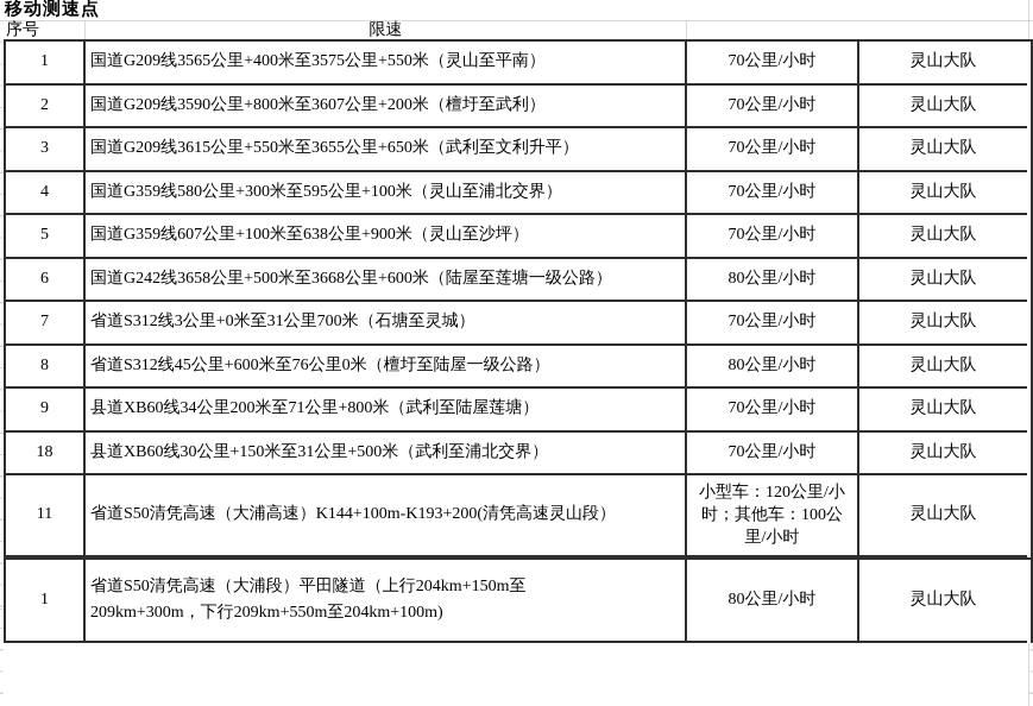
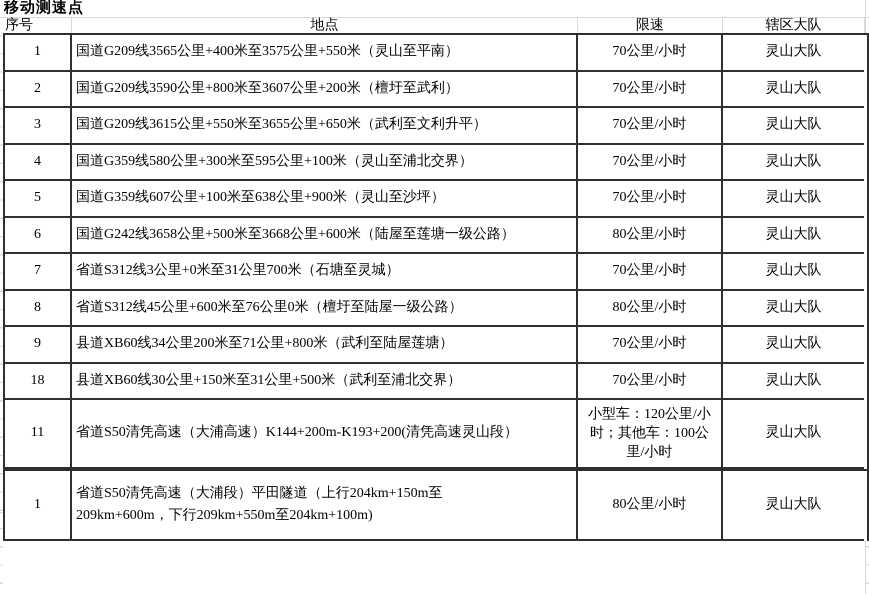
  移动测速点
  序号
+ 地点
  限速
+ 辖区大队
  1
  国道G209线3565公里+400米至3575公里+550米（灵山至平南）
  70公里/小时
  灵山大队
  2
  国道G209线3590公里+800米至3607公里+200米（檀圩至武利）
  70公里/小时
  灵山大队
  3
  国道G209线3615公里+550米至3655公里+650米（武利至文利升平）
  70公里/小时
  灵山大队
  4
  国道G359线580公里+300米至595公里+100米（灵山至浦北交界）
  70公里/小时
  灵山大队
  5
  国道G359线607公里+100米至638公里+900米（灵山至沙坪）
  70公里/小时
  灵山大队
  6
  国道G242线3658公里+500米至3668公里+600米（陆屋至莲塘一级公路）
  80公里/小时
  灵山大队
  7
  省道S312线3公里+0米至31公里700米（石塘至灵城）
  70公里/小时
  灵山大队
  8
  省道S312线45公里+600米至76公里0米（檀圩至陆屋一级公路）
  80公里/小时
  灵山大队
  9
  县道XB60线34公里200米至71公里+800米（武利至陆屋莲塘）
  70公里/小时
  灵山大队
  18
  县道XB60线30公里+150米至31公里+500米（武利至浦北交界）
  70公里/小时
  灵山大队
  11
- 省道S50清凭高速（大浦高速）K144+100m-K193+200(清凭高速灵山段）
+ 省道S50清凭高速（大浦高速）K144+200m-K193+200(清凭高速灵山段）
  小型车：120公里/小时；其他车：100公里/小时
  灵山大队
  1
- 省道S50清凭高速（大浦段）平田隧道（上行204km+150m至209km+300m，下行209km+550m至204km+100m)
+ 省道S50清凭高速（大浦段）平田隧道（上行204km+150m至209km+600m，下行209km+550m至204km+100m)
  80公里/小时
  灵山大队
